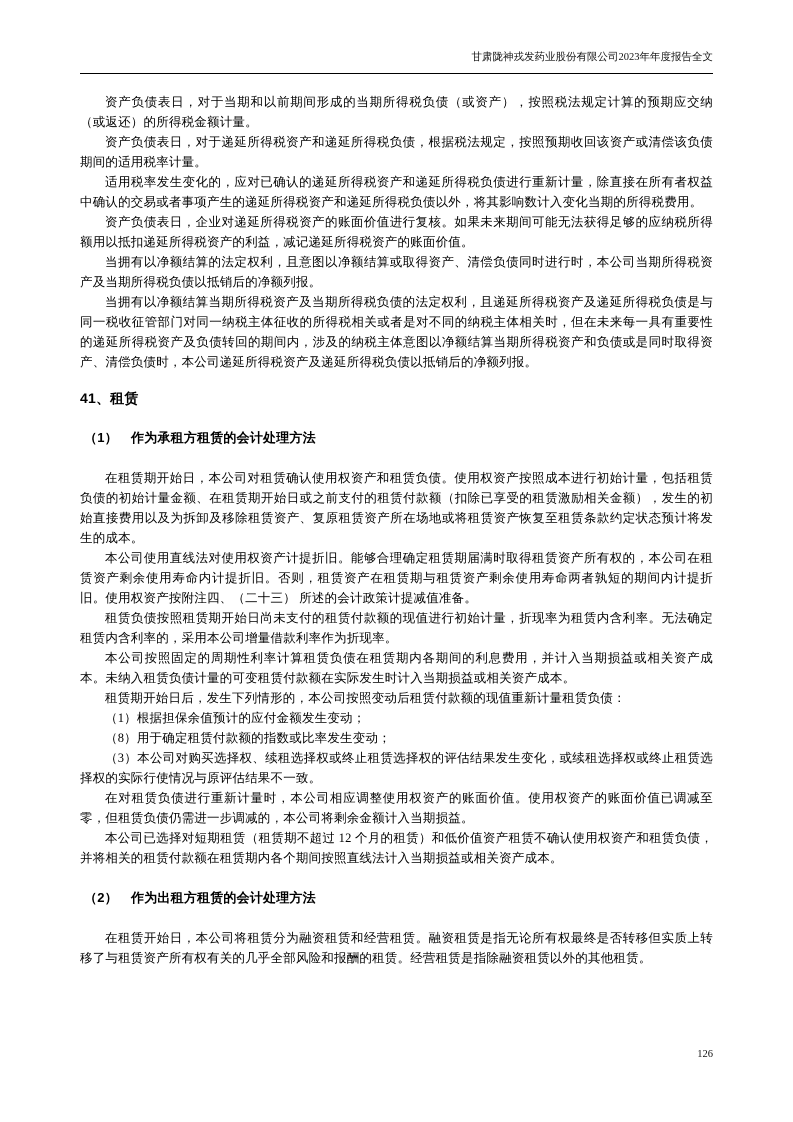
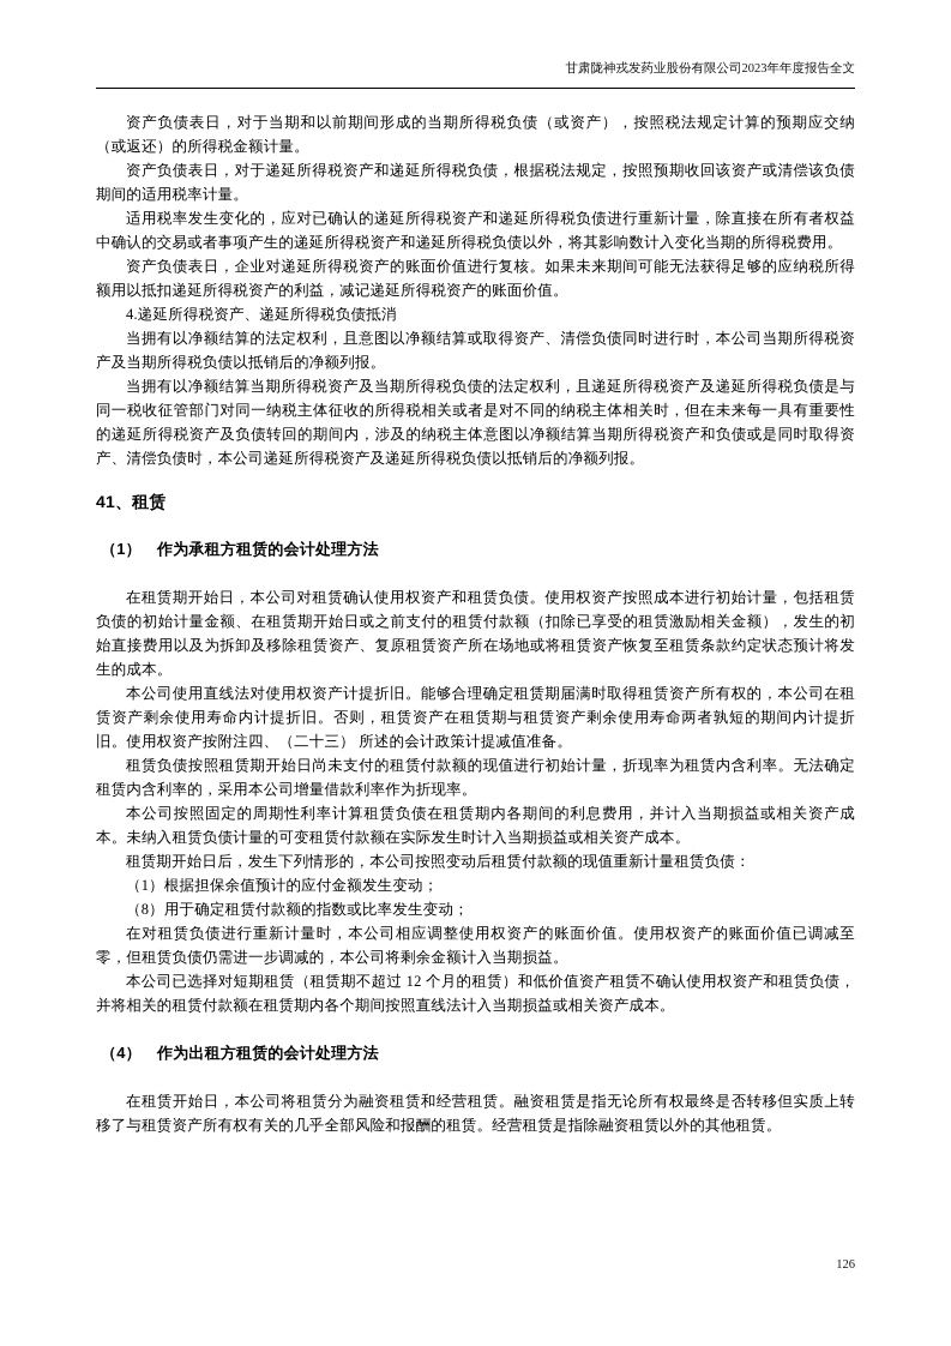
  甘肃陇神戎发药业股份有限公司2023年年度报告全文
  资产负债表日，对于当期和以前期间形成的当期所得税负债（或资产），按照税法规定计算的预期应交纳（或返还）的所得税金额计量。
  资产负债表日，对于递延所得税资产和递延所得税负债，根据税法规定，按照预期收回该资产或清偿该负债期间的适用税率计量。
  适用税率发生变化的，应对已确认的递延所得税资产和递延所得税负债进行重新计量，除直接在所有者权益中确认的交易或者事项产生的递延所得税资产和递延所得税负债以外，将其影响数计入变化当期的所得税费用。
  资产负债表日，企业对递延所得税资产的账面价值进行复核。如果未来期间可能无法获得足够的应纳税所得额用以抵扣递延所得税资产的利益，减记递延所得税资产的账面价值。
+ 4.递延所得税资产、递延所得税负债抵消
  当拥有以净额结算的法定权利，且意图以净额结算或取得资产、清偿负债同时进行时，本公司当期所得税资产及当期所得税负债以抵销后的净额列报。
  当拥有以净额结算当期所得税资产及当期所得税负债的法定权利，且递延所得税资产及递延所得税负债是与同一税收征管部门对同一纳税主体征收的所得税相关或者是对不同的纳税主体相关时，但在未来每一具有重要性的递延所得税资产及负债转回的期间内，涉及的纳税主体意图以净额结算当期所得税资产和负债或是同时取得资产、清偿负债时，本公司递延所得税资产及递延所得税负债以抵销后的净额列报。
  41、租赁
  （1） 作为承租方租赁的会计处理方法
  在租赁期开始日，本公司对租赁确认使用权资产和租赁负债。使用权资产按照成本进行初始计量，包括租赁负债的初始计量金额、在租赁期开始日或之前支付的租赁付款额（扣除已享受的租赁激励相关金额），发生的初始直接费用以及为拆卸及移除租赁资产、复原租赁资产所在场地或将租赁资产恢复至租赁条款约定状态预计将发生的成本。
  本公司使用直线法对使用权资产计提折旧。能够合理确定租赁期届满时取得租赁资产所有权的，本公司在租赁资产剩余使用寿命内计提折旧。否则，租赁资产在租赁期与租赁资产剩余使用寿命两者孰短的期间内计提折旧。使用权资产按附注四、（二十三） 所述的会计政策计提减值准备。
  租赁负债按照租赁期开始日尚未支付的租赁付款额的现值进行初始计量，折现率为租赁内含利率。无法确定租赁内含利率的，采用本公司增量借款利率作为折现率。
  本公司按照固定的周期性利率计算租赁负债在租赁期内各期间的利息费用，并计入当期损益或相关资产成本。未纳入租赁负债计量的可变租赁付款额在实际发生时计入当期损益或相关资产成本。
  租赁期开始日后，发生下列情形的，本公司按照变动后租赁付款额的现值重新计量租赁负债：
  （1）根据担保余值预计的应付金额发生变动；
  （8）用于确定租赁付款额的指数或比率发生变动；
- （3）本公司对购买选择权、续租选择权或终止租赁选择权的评估结果发生变化，或续租选择权或终止租赁选择权的实际行使情况与原评估结果不一致。
  在对租赁负债进行重新计量时，本公司相应调整使用权资产的账面价值。使用权资产的账面价值已调减至零，但租赁负债仍需进一步调减的，本公司将剩余金额计入当期损益。
  本公司已选择对短期租赁（租赁期不超过 12 个月的租赁）和低价值资产租赁不确认使用权资产和租赁负债，并将相关的租赁付款额在租赁期内各个期间按照直线法计入当期损益或相关资产成本。
- （2） 作为出租方租赁的会计处理方法
+ （4） 作为出租方租赁的会计处理方法
  在租赁开始日，本公司将租赁分为融资租赁和经营租赁。融资租赁是指无论所有权最终是否转移但实质上转移了与租赁资产所有权有关的几乎全部风险和报酬的租赁。经营租赁是指除融资租赁以外的其他租赁。
  126
